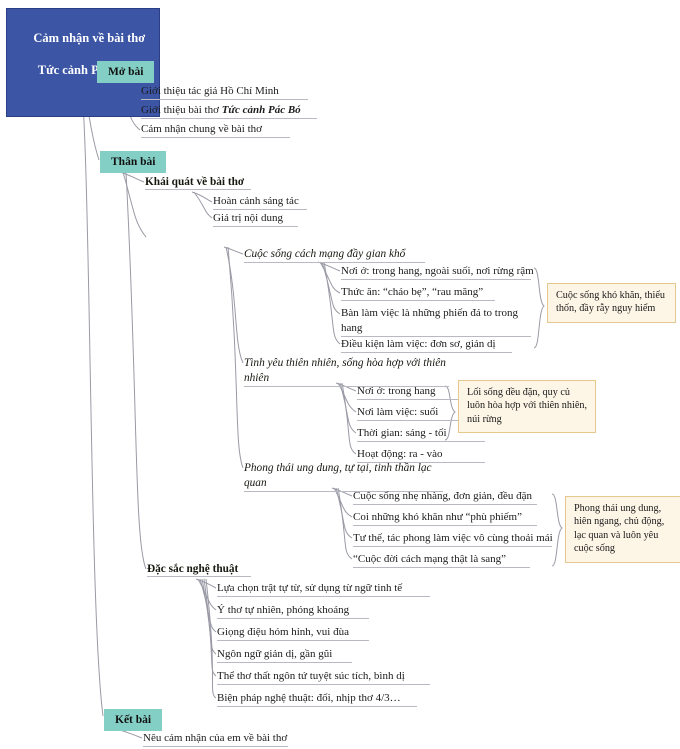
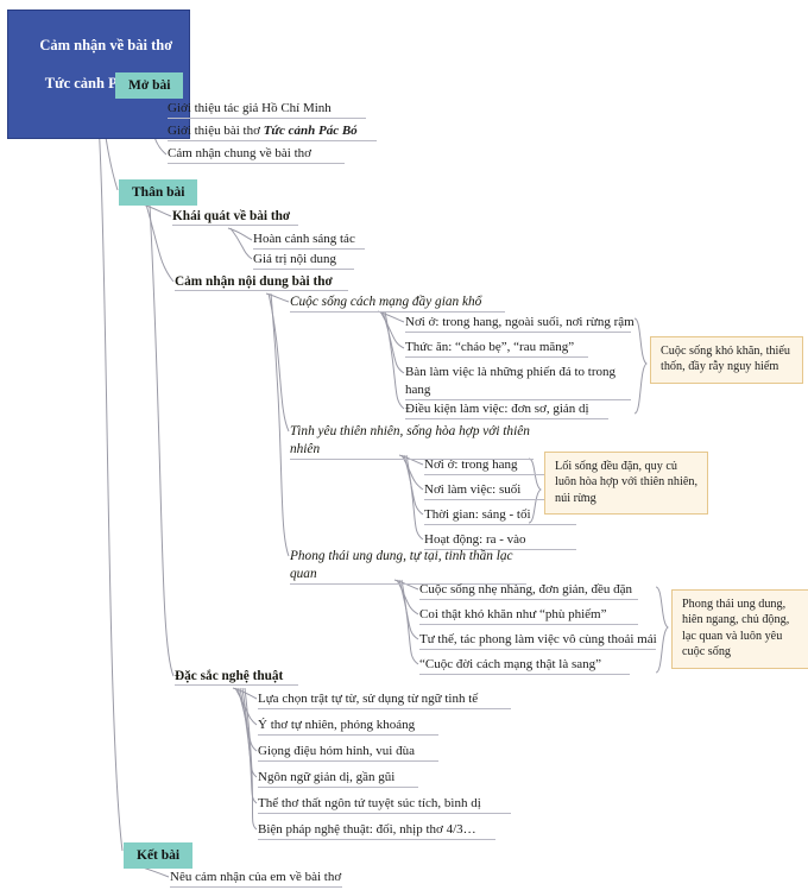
  Cảm nhận về bài thơ
  Mở bài
  Giới thiệu tác giả Hồ Chí Minh
  Giới thiệu bài thơ Tức cảnh Pác Bó
  Cảm nhận chung về bài thơ
  Thân bài
  Khái quát về bài thơ
  Hoàn cảnh sáng tác
  Giá trị nội dung
+ Cảm nhận nội dung bài thơ
  Cuộc sống cách mạng đầy gian khổ
  Nơi ở: trong hang, ngoài suối, nơi rừng rậm
  Thức ăn: “cháo bẹ”, “rau măng”
  Bàn làm việc là những phiến đá to trong hang
  Điều kiện làm việc: đơn sơ, giản dị
  Cuộc sống khó khăn, thiếu thốn, đầy rẫy nguy hiểm
  Tình yêu thiên nhiên, sống hòa hợp với thiên nhiên
  Nơi ở: trong hang
  Nơi làm việc: suối
  Thời gian: sáng - tối
  Hoạt động: ra - vào
  Lối sống đều đặn, quy củ luôn hòa hợp với thiên nhiên, núi rừng
  Phong thái ung dung, tự tại, tinh thần lạc quan
  Cuộc sống nhẹ nhàng, đơn giản, đều đặn
- Coi những khó khăn như “phù phiếm”
+ Coi thật khó khăn như “phù phiếm”
  Tư thế, tác phong làm việc vô cùng thoải mái
  “Cuộc đời cách mạng thật là sang”
  Phong thái ung dung, hiên ngang, chủ động, lạc quan và luôn yêu cuộc sống
  Đặc sắc nghệ thuật
  Lựa chọn trật tự từ, sử dụng từ ngữ tinh tế
  Ý thơ tự nhiên, phóng khoáng
  Giọng điệu hóm hỉnh, vui đùa
  Ngôn ngữ giản dị, gần gũi
  Thể thơ thất ngôn tứ tuyệt súc tích, bình dị
  Biện pháp nghệ thuật: đối, nhịp thơ 4/3…
  Kết bài
  Nêu cảm nhận của em về bài thơ
